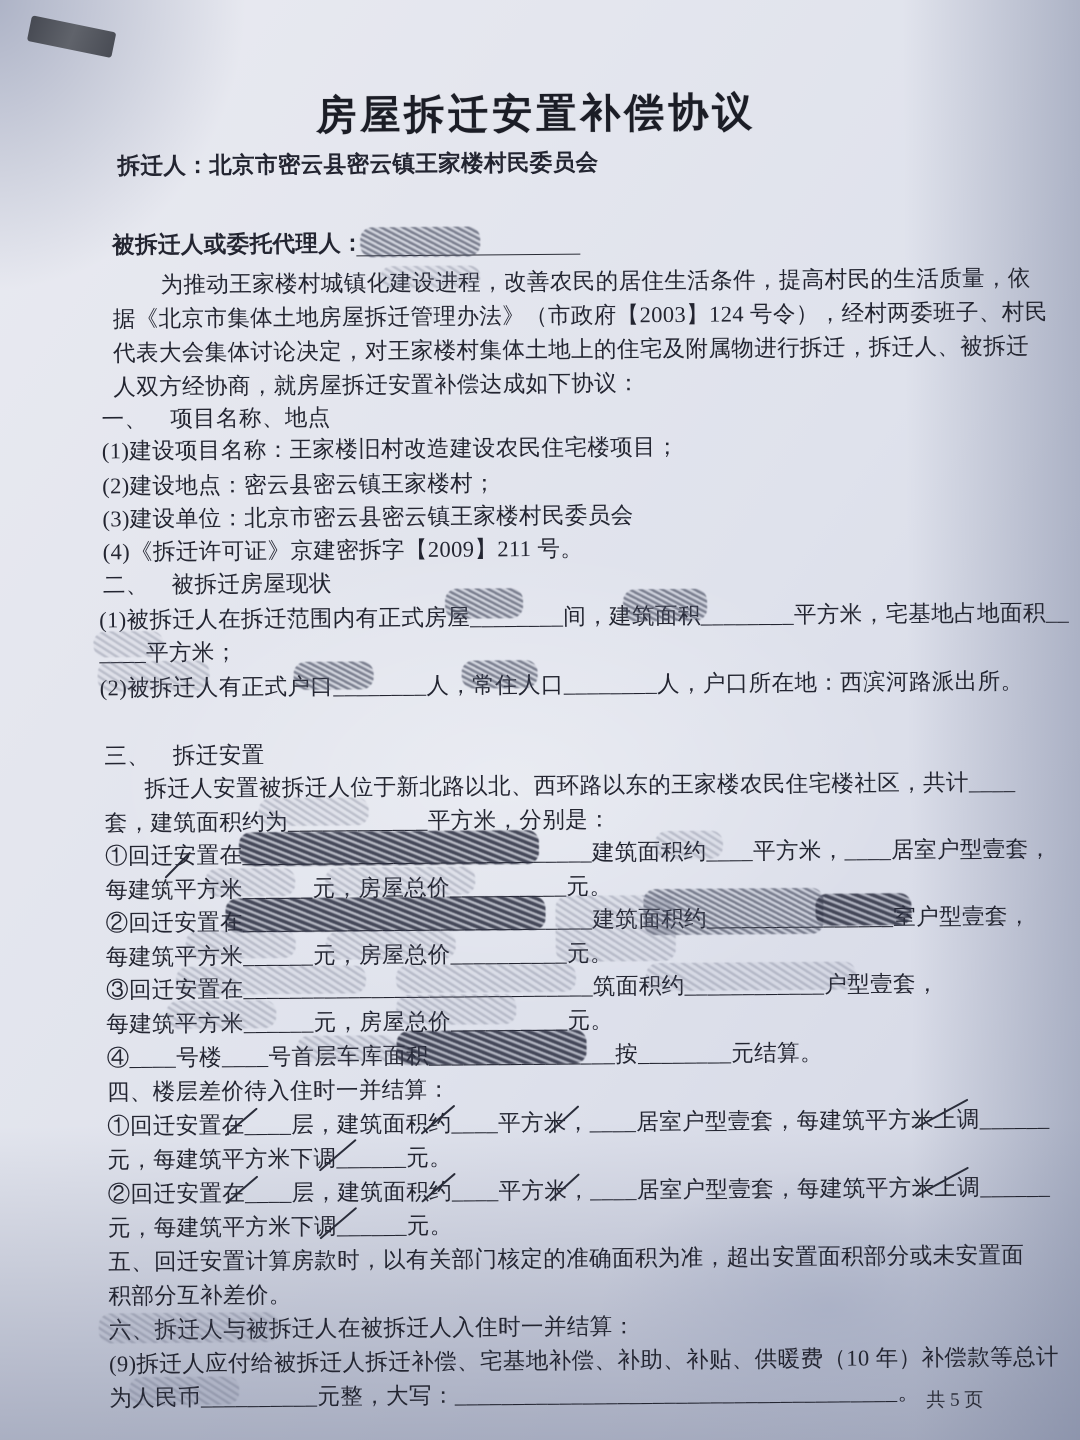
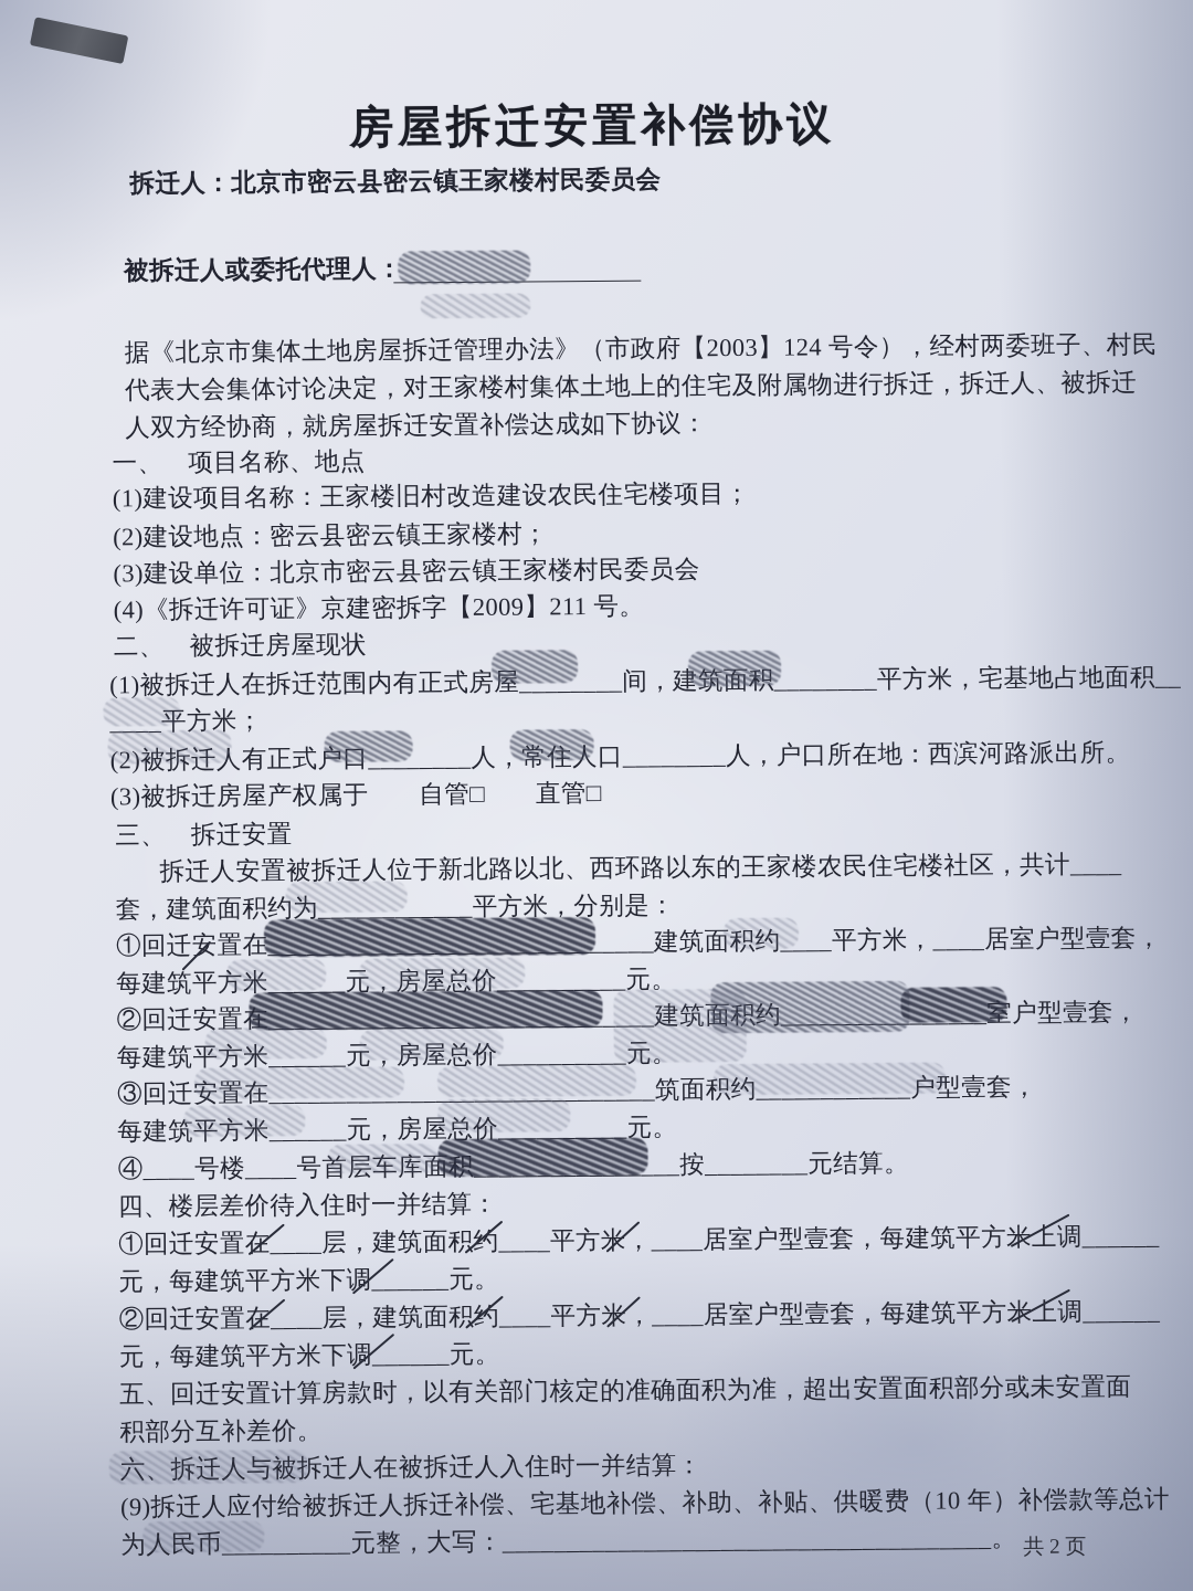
  房屋拆迁安置补偿协议
  拆迁人：北京市密云县密云镇王家楼村民委员会
  被拆迁人或委托代理人：
- 为推动王家楼村城镇化建设进程，改善农民的居住生活条件，提高村民的生活质量，依
  据《北京市集体土地房屋拆迁管理办法》（市政府【2003】124 号令），经村两委班子、村民
  代表大会集体讨论决定，对王家楼村集体土地上的住宅及附属物进行拆迁，拆迁人、被拆迁
  人双方经协商，就房屋拆迁安置补偿达成如下协议：
  一、 项目名称、地点
  (1)建设项目名称：王家楼旧村改造建设农民住宅楼项目；
  (2)建设地点：密云县密云镇王家楼村；
  (3)建设单位：北京市密云县密云镇王家楼村民委员会
  (4)《拆迁许可证》京建密拆字【2009】211 号。
  二、 被拆迁房屋现状
  (1)被拆迁人在拆迁范围内有正式房____间，建________平方米，宅基地占地面积__
  ____平方米；
  (2)被拆迁人有正式_____人，口________人，户口所在地：西滨河路派出所。
+ (3)被拆迁房屋产权属于 自管□ 直管□
  三、 拆迁安置
  拆迁人安置被拆迁人位于新北路以北、西环路以东的王家楼农民住宅楼社区，共计____
  套，建筑面积约为____________平方米，分别是：
  每建筑平方米______元，房屋总价__________元。
  每建筑平方米______元，房屋总价__________元。
  ③回迁安置在______________________________筑面积约____________户型壹套，
  每建筑平方米______元，房屋总价__________元。
  四、楼层差价待入住时一并结算：
  ①回迁安置在____层，建筑面积约____平方米，____居室户型壹套，每建筑平方米上调______
  元，每建筑平方米下调______元。
  ②回迁安置在____层，建筑面积约____平方米，____居室户型壹套，每建筑平方米上调______
  元，每建筑平方米下调______元。
  五、回迁安置计算房款时，以有关部门核定的准确面积为准，超出安置面积部分或未安置面
  积部分互补差价。
  六、拆迁人与被拆迁人在被拆迁人入住时一并结算：
  (9)拆迁人应付给被拆迁人拆迁补偿、宅基地补偿、补助、补贴、供暖费（10 年）补偿款等总计
  为人民币__________元整，大写：______________________________________。
- 共 5 页
+ 共 2 页
